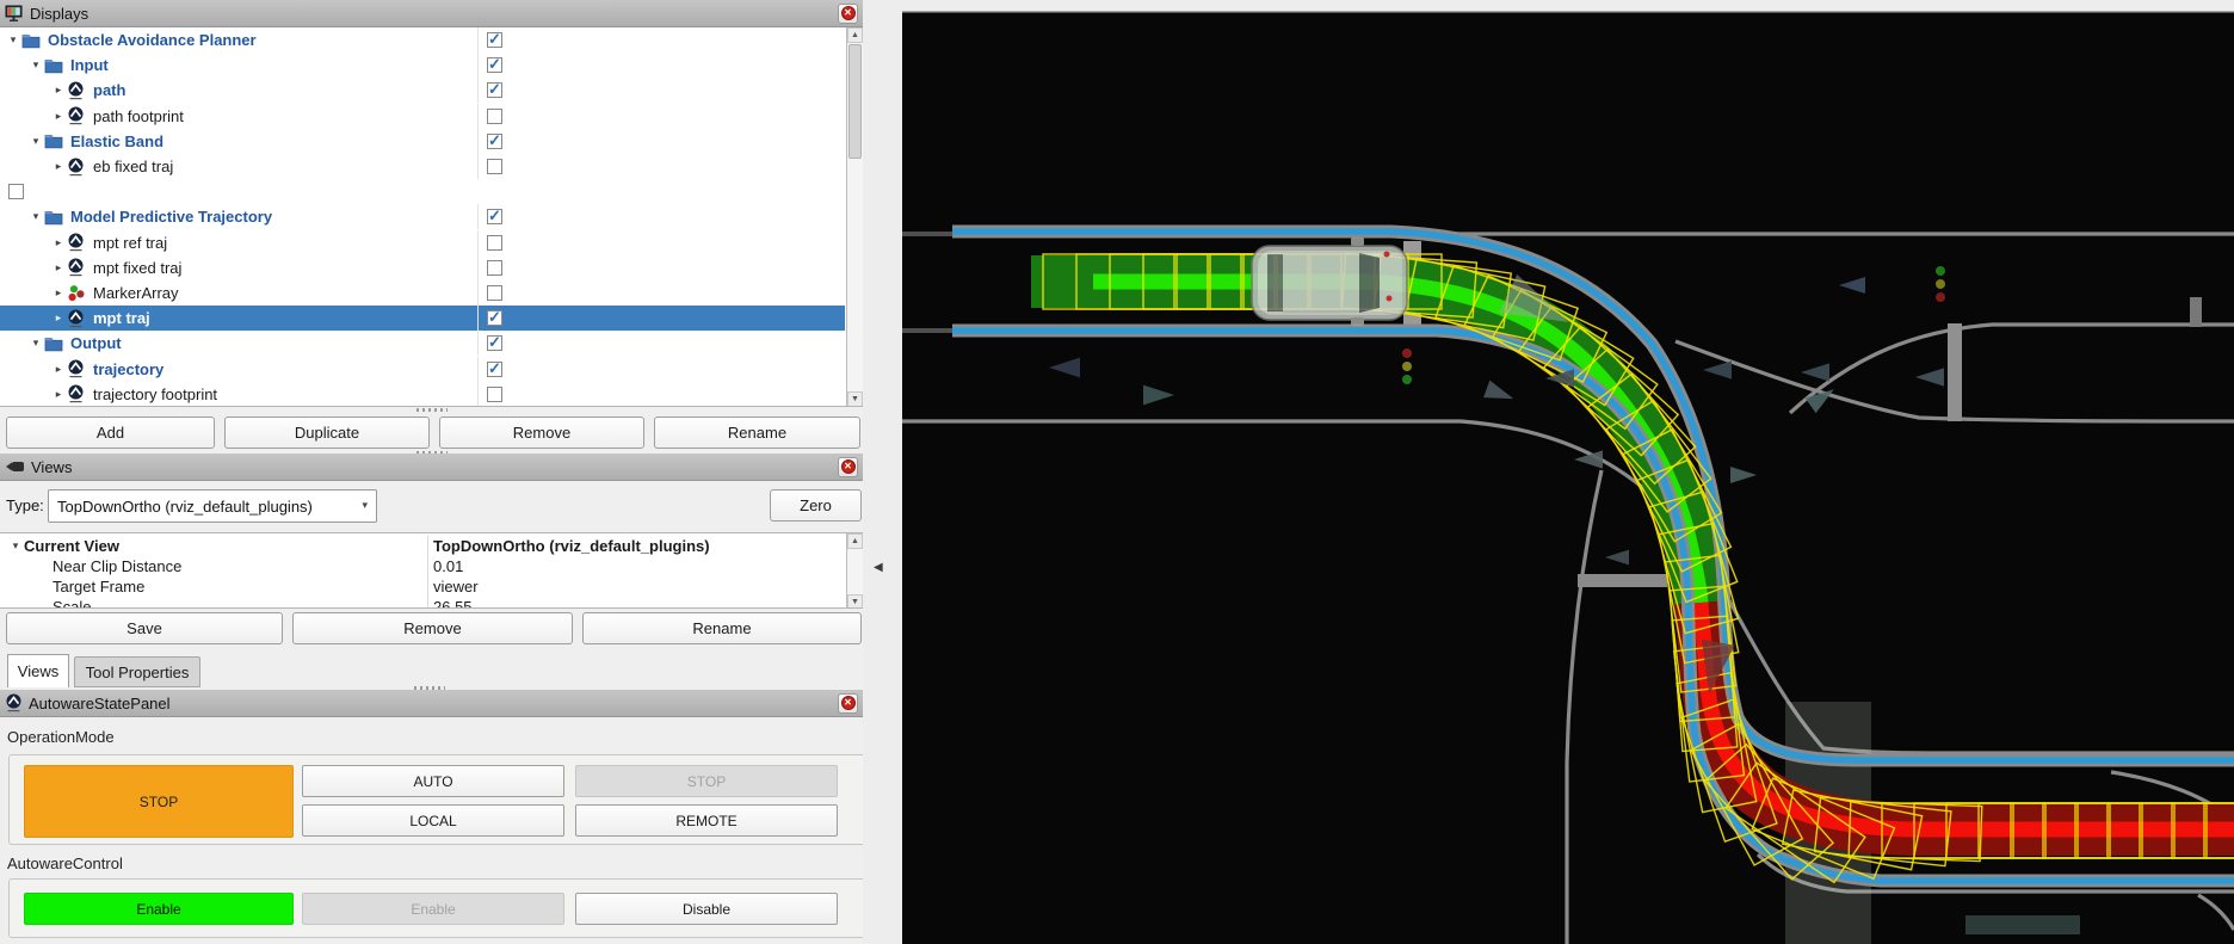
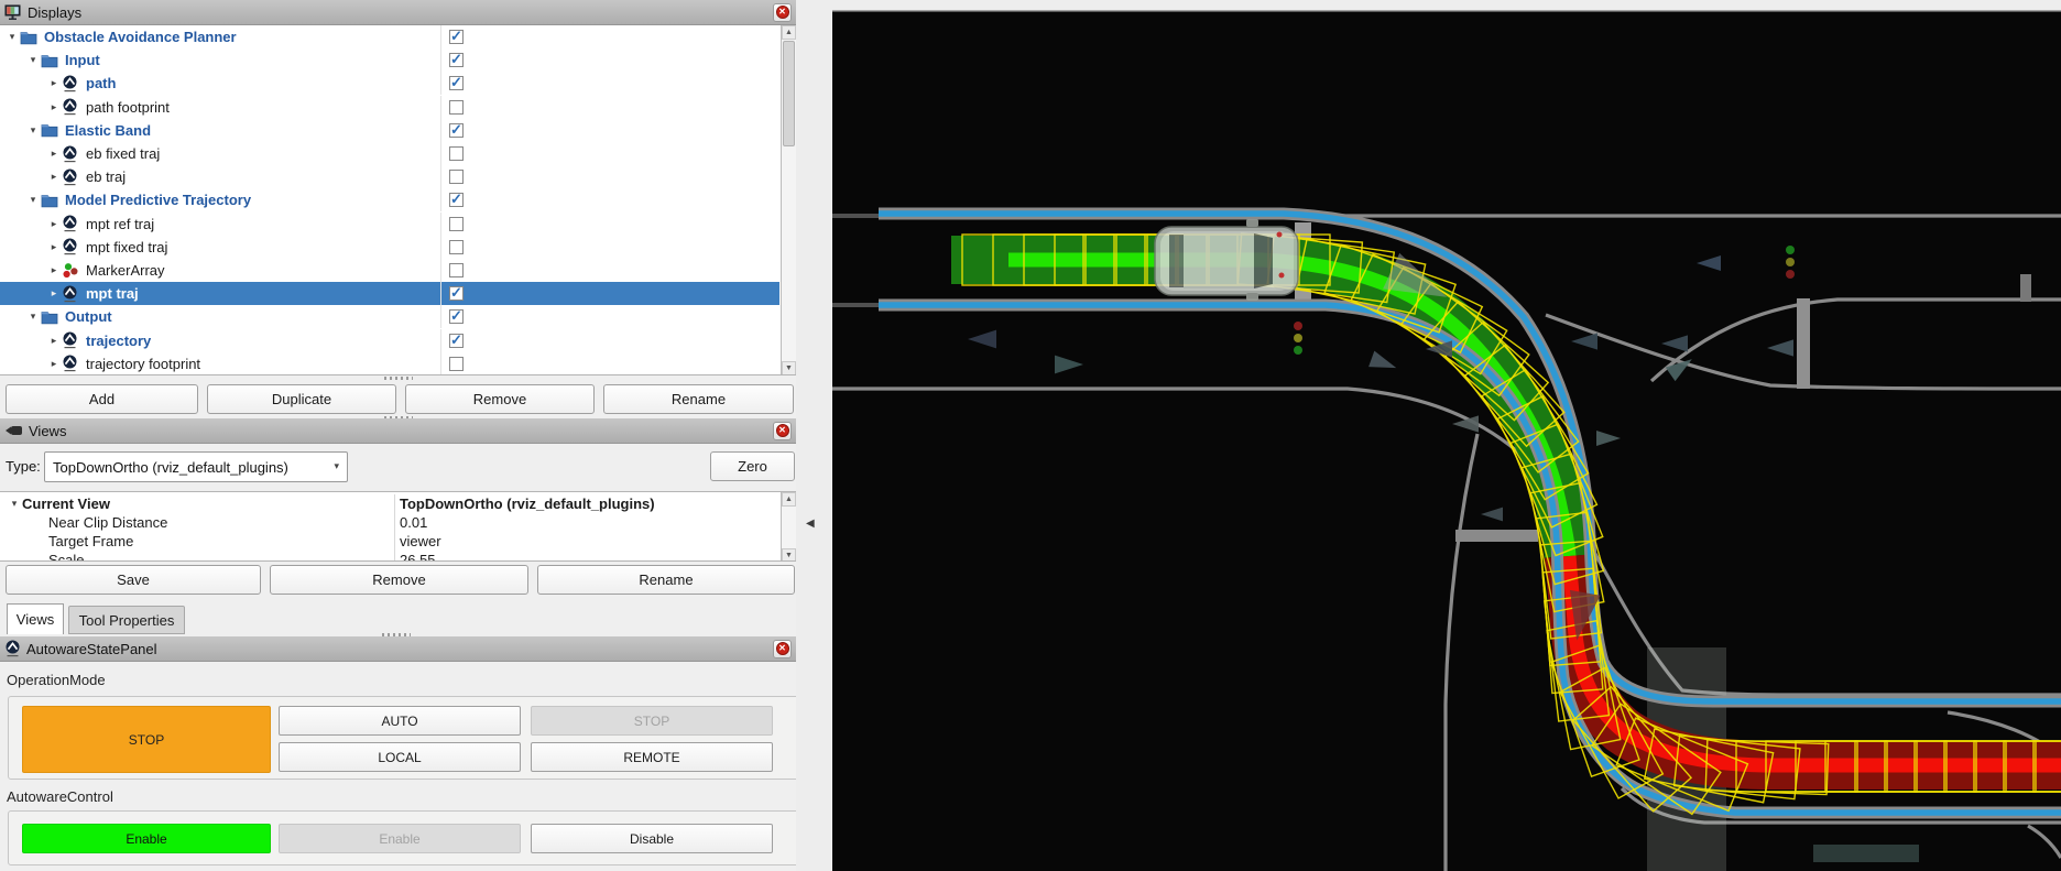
  Displays
  trajectory footprint
  trajectory
  Output
  mpt traj
  MarkerArray
  mpt fixed traj
  mpt ref traj
  Model Predictive Trajectory
+ eb traj
  eb fixed traj
  Elastic Band
  path footprint
  path
  Input
  Obstacle Avoidance Planner
  Add
  Duplicate
  Remove
  Rename
  Views
  Type:
  TopDownOrtho (rviz_default_plugins)
  Zero
  Scale
  26.55
  Target Frame
  viewer
  Near Clip Distance
  0.01
  Current View
  TopDownOrtho (rviz_default_plugins)
  Save
  Remove
  Rename
  Views
  Tool Properties
  AutowareStatePanel
  OperationMode
  STOP
  AUTO
  STOP
  LOCAL
  REMOTE
  AutowareControl
  Enable
  Enable
  Disable
